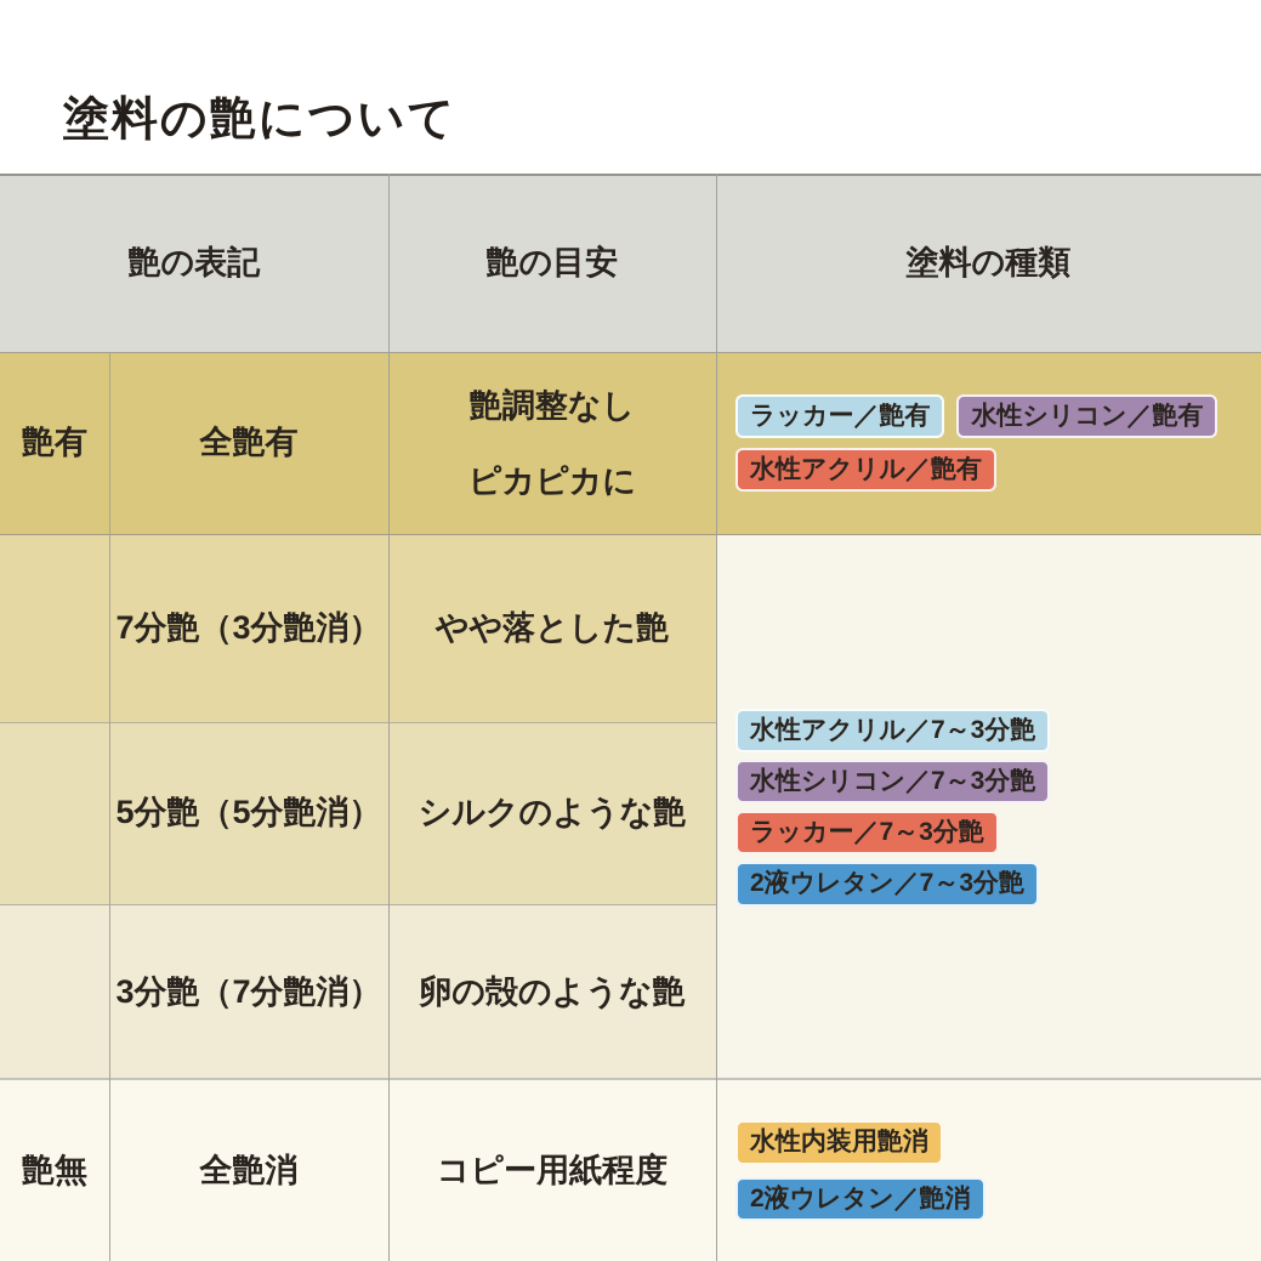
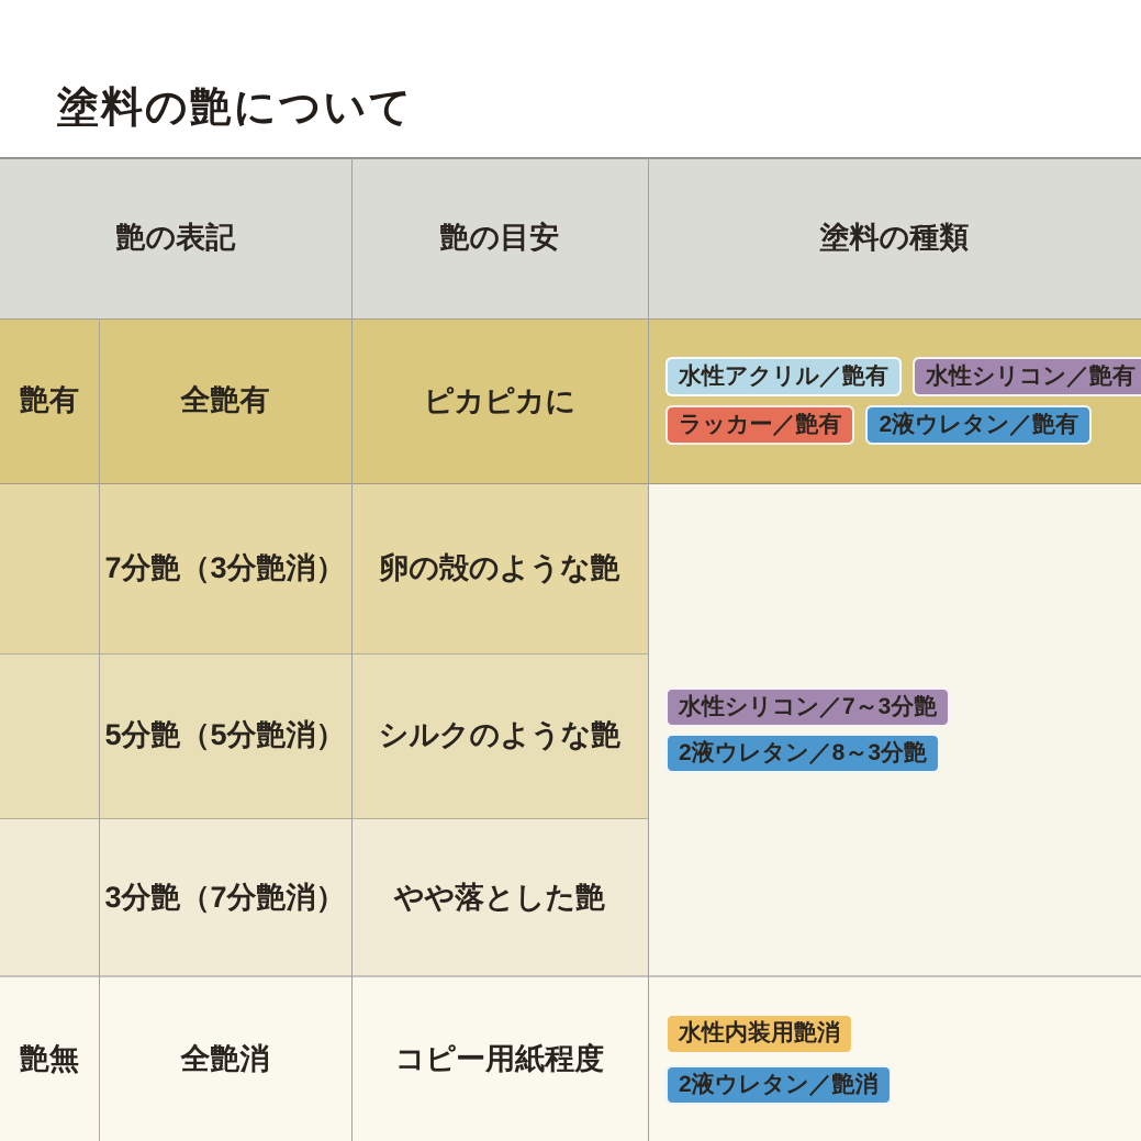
  塗料の艶について
  艶の表記
  艶の目安
  塗料の種類
  艶有
  全艶有
- 艶調整なし
  ピカピカに
- ラッカー／艶有
+ 水性アクリル／艶有
  水性シリコン／艶有
- 水性アクリル／艶有
+ ラッカー／艶有
+ 2液ウレタン／艶有
  7分艶（3分艶消）
- やや落とした艶
+ 卵の殻のような艶
  5分艶（5分艶消）
  シルクのような艶
  3分艶（7分艶消）
- 卵の殻のような艶
+ やや落とした艶
- 水性アクリル／7～3分艶
  水性シリコン／7～3分艶
- ラッカー／7～3分艶
- 2液ウレタン／7～3分艶
+ 2液ウレタン／8～3分艶
  艶無
  全艶消
  コピー用紙程度
  水性内装用艶消
  2液ウレタン／艶消
